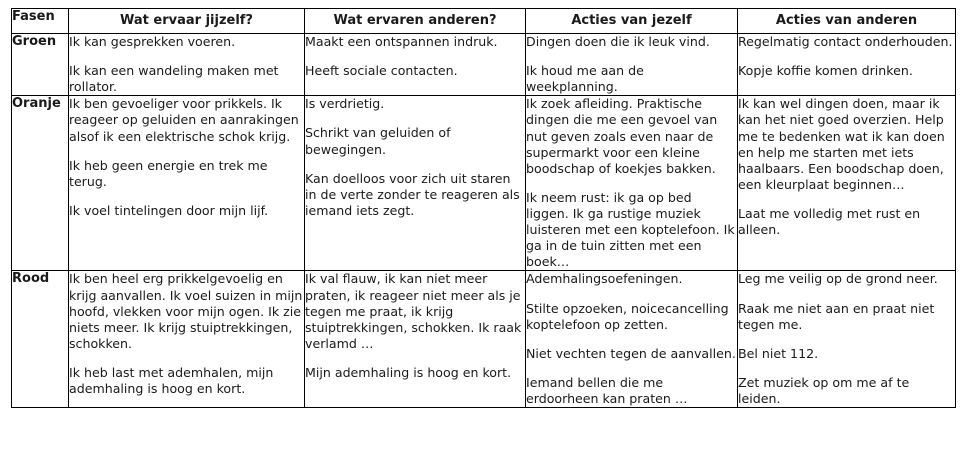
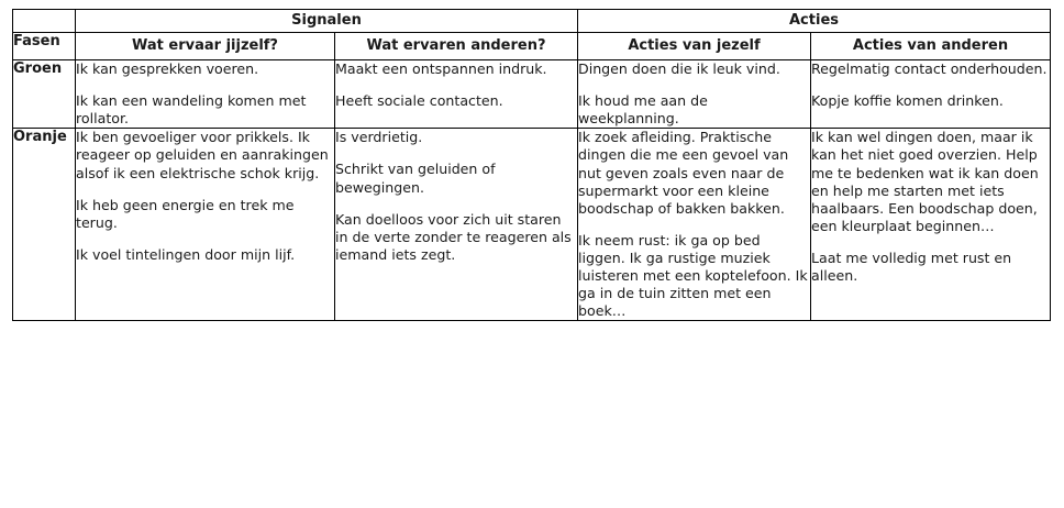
+ 	Signalen	Acties
  Fasen	Wat ervaar jijzelf?	Wat ervaren anderen?	Acties van jezelf	Acties van anderen
- Groen	Ik kan gesprekken voeren.Ik kan een wandeling maken met rollator.	Maakt een ontspannen indruk.Heeft sociale contacten.	Dingen doen die ik leuk vind.Ik houd me aan de weekplanning.	Regelmatig contact onderhouden.Kopje koffie komen drinken.
+ Groen	Ik kan gesprekken voeren.Ik kan een wandeling komen met rollator.	Maakt een ontspannen indruk.Heeft sociale contacten.	Dingen doen die ik leuk vind.Ik houd me aan de weekplanning.	Regelmatig contact onderhouden.Kopje koffie komen drinken.
- Oranje	Ik ben gevoeliger voor prikkels. Ik reageer op geluiden en aanrakingen alsof ik een elektrische schok krijg.Ik heb geen energie en trek me terug.Ik voel tintelingen door mijn lijf.	Is verdrietig.Schrikt van geluiden of bewegingen.Kan doelloos voor zich uit staren in de verte zonder te reageren als iemand iets zegt.	Ik zoek afleiding. Praktische dingen die me een gevoel van nut geven zoals even naar de supermarkt voor een kleine boodschap of koekjes bakken.Ik neem rust: ik ga op bed liggen. Ik ga rustige muziek luisteren met een koptelefoon. Ik ga in de tuin zitten met een boek…	Ik kan wel dingen doen, maar ik kan het niet goed overzien. Help me te bedenken wat ik kan doen en help me starten met iets haalbaars. Een boodschap doen, een kleurplaat beginnen…Laat me volledig met rust en alleen.
+ Oranje	Ik ben gevoeliger voor prikkels. Ik reageer op geluiden en aanrakingen alsof ik een elektrische schok krijg.Ik heb geen energie en trek me terug.Ik voel tintelingen door mijn lijf.	Is verdrietig.Schrikt van geluiden of bewegingen.Kan doelloos voor zich uit staren in de verte zonder te reageren als iemand iets zegt.	Ik zoek afleiding. Praktische dingen die me een gevoel van nut geven zoals even naar de supermarkt voor een kleine boodschap of bakken bakken.Ik neem rust: ik ga op bed liggen. Ik ga rustige muziek luisteren met een koptelefoon. Ik ga in de tuin zitten met een boek…	Ik kan wel dingen doen, maar ik kan het niet goed overzien. Help me te bedenken wat ik kan doen en help me starten met iets haalbaars. Een boodschap doen, een kleurplaat beginnen…Laat me volledig met rust en alleen.
- Rood	Ik ben heel erg prikkelgevoelig en krijg aanvallen. Ik voel suizen in mijn hoofd, vlekken voor mijn ogen. Ik zie niets meer. Ik krijg stuiptrekkingen, schokken.Ik heb last met ademhalen, mijn ademhaling is hoog en kort.	Ik val flauw, ik kan niet meer praten, ik reageer niet meer als je tegen me praat, ik krijg stuiptrekkingen, schokken. Ik raak verlamd …Mijn ademhaling is hoog en kort.	Ademhalingsoefeningen.Stilte opzoeken, noicecancelling koptelefoon op zetten.Niet vechten tegen de aanvallen.Iemand bellen die me erdoorheen kan praten …	Leg me veilig op de grond neer.Raak me niet aan en praat niet tegen me.Bel niet 112.Zet muziek op om me af te leiden.
